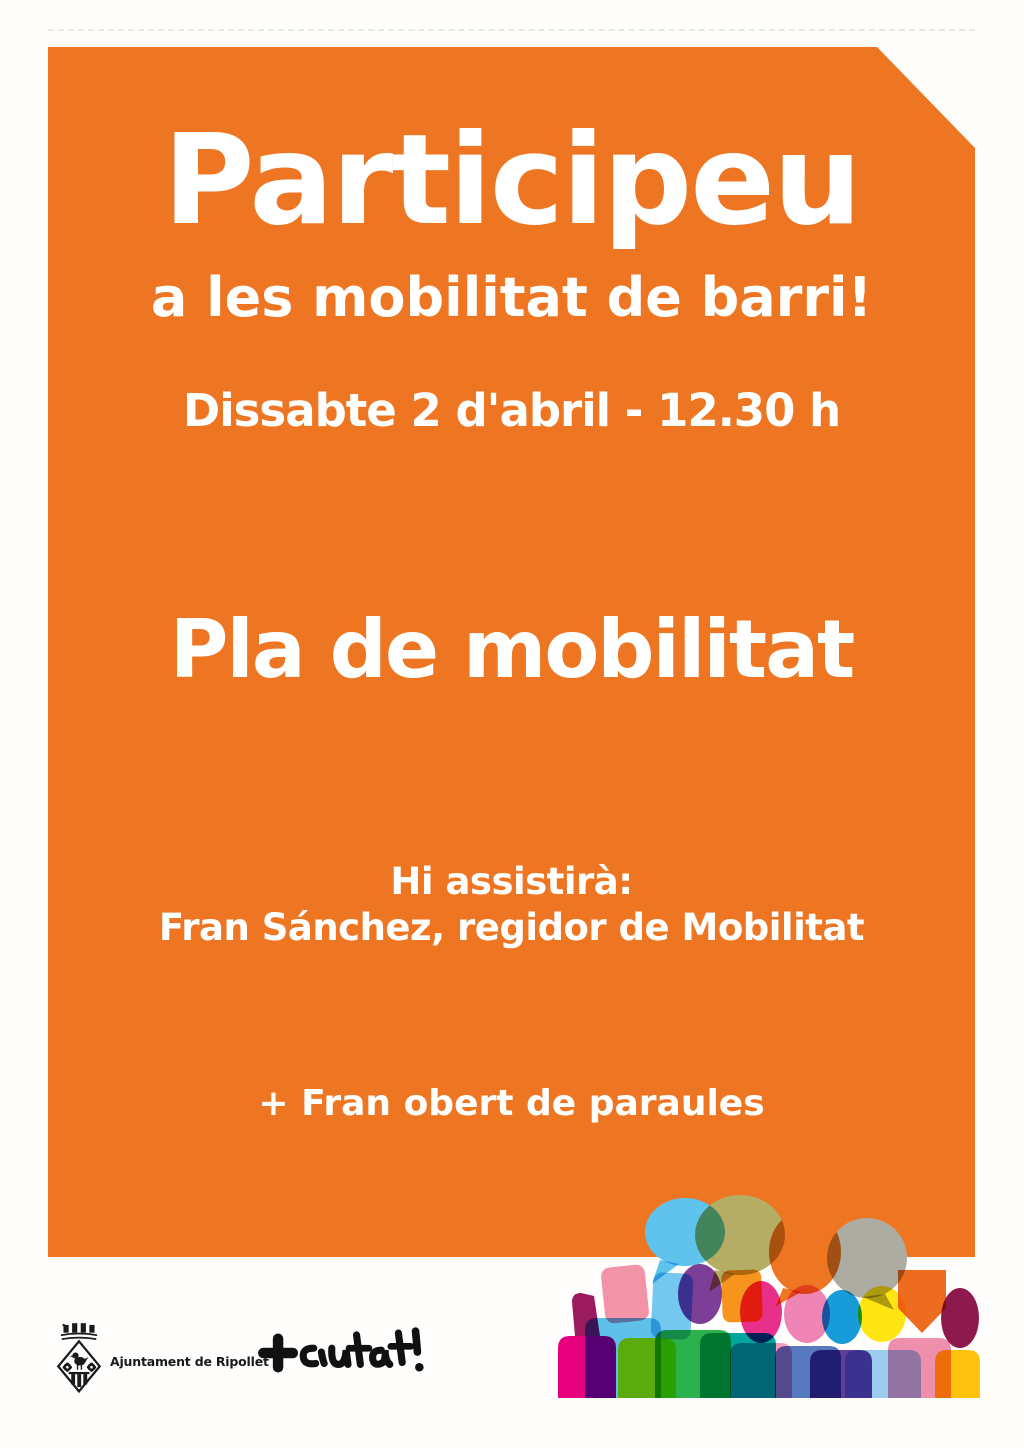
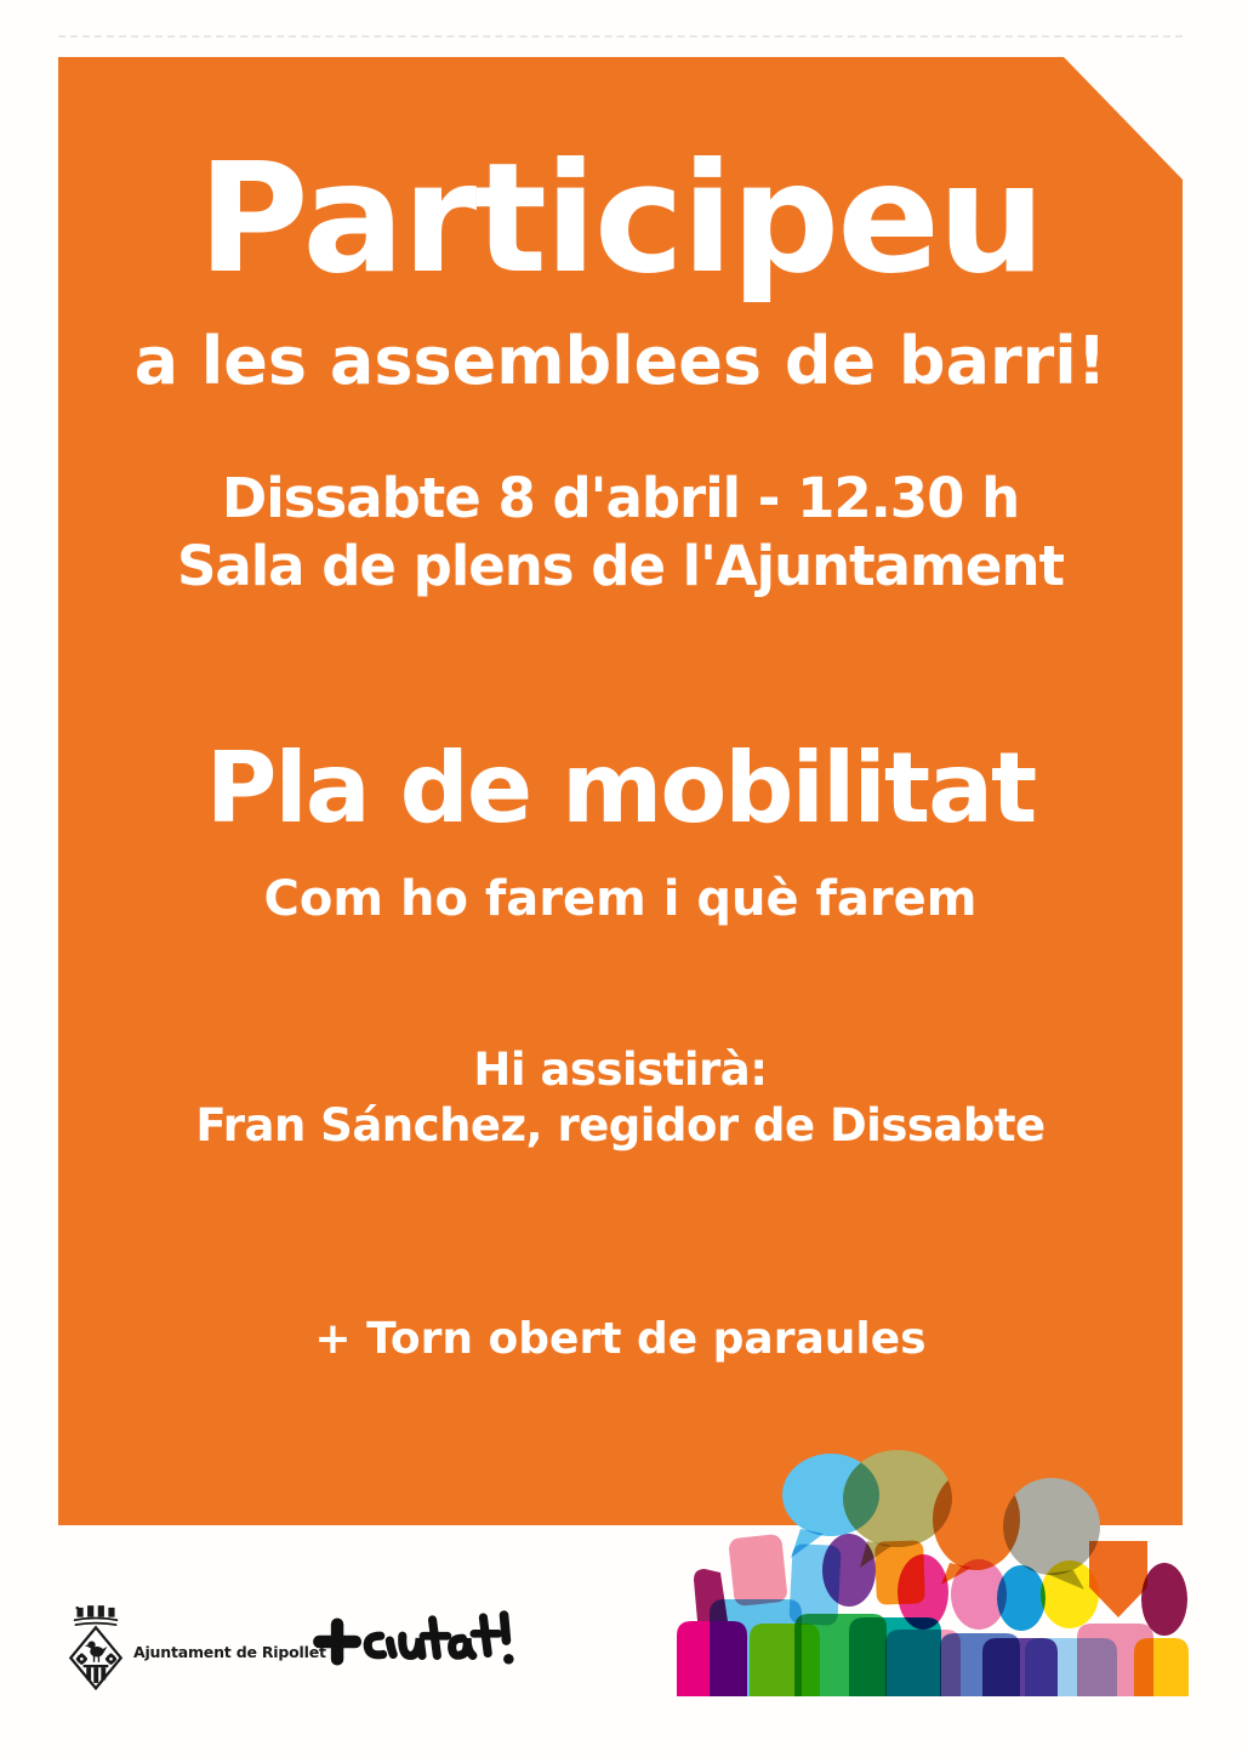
  Participeu
- a les mobilitat de barri!
+ a les assemblees de barri!
- Dissabte 2 d'abril - 12.30 h
+ Dissabte 8 d'abril - 12.30 h
+ Sala de plens de l'Ajuntament
  Pla de mobilitat
+ Com ho farem i què farem
  Hi assistirà:
- Fran Sánchez, regidor de Mobilitat
+ Fran Sánchez, regidor de Dissabte
- + Fran obert de paraules
+ + Torn obert de paraules
  Ajuntament de Ripollet
